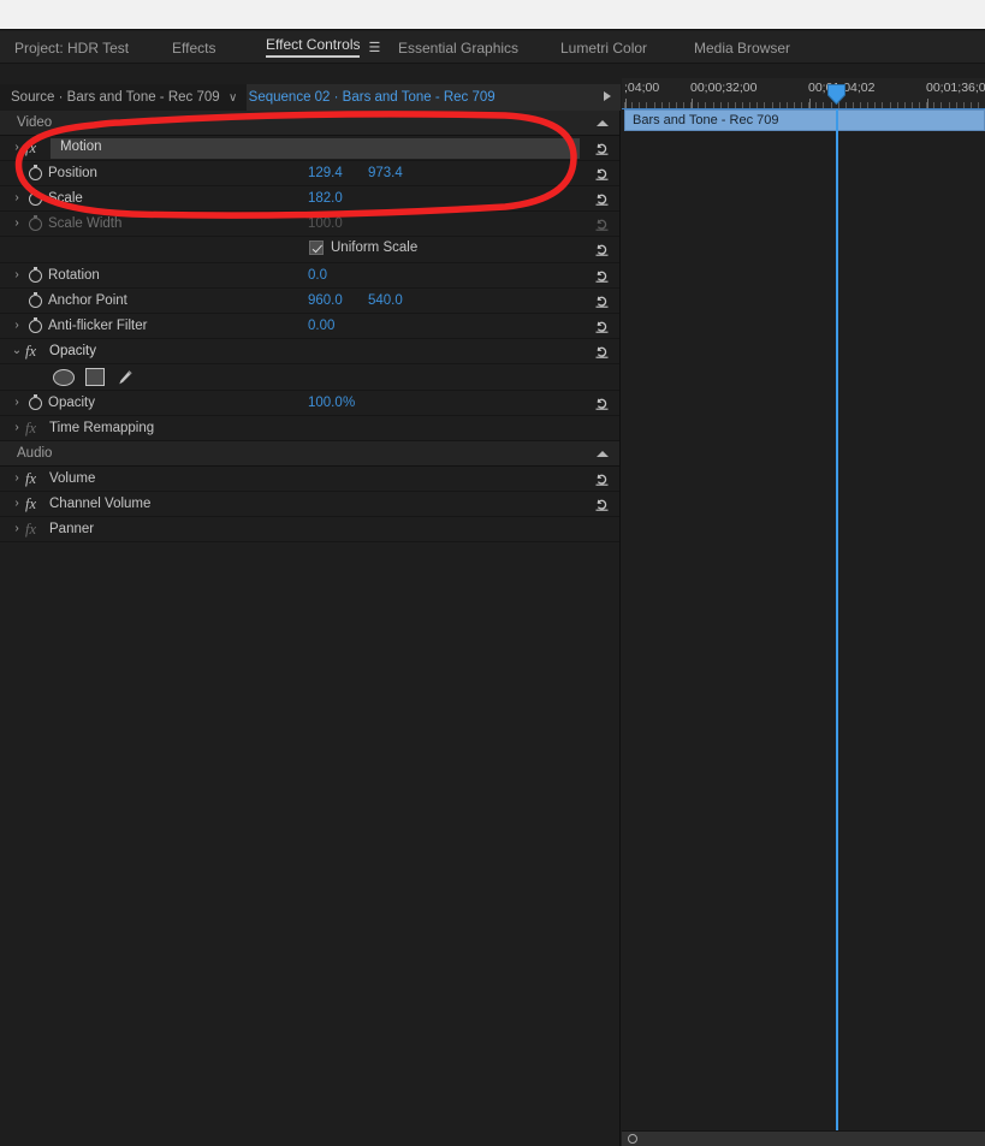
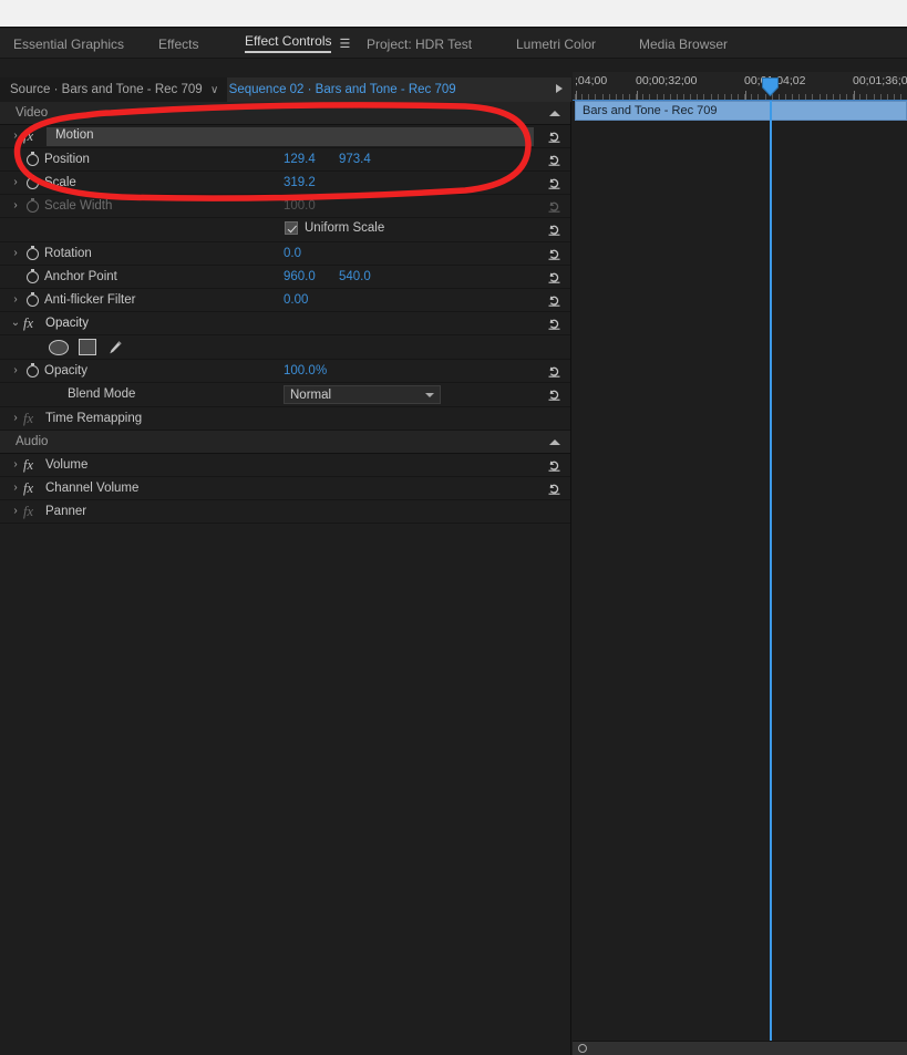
- Project: HDR Test
+ Essential Graphics
  Effects
  Effect Controls
  ☰
- Essential Graphics
+ Project: HDR Test
  Lumetri Color
  Media Browser
  Source · Bars and Tone - Rec 709
  ∨
  Sequence 02 · Bars and Tone - Rec 709
  Video
  ›
  Motion
  Position
  129.4
  973.4
  ›
  cale
- 182.0
+ 319.2
  ›
  Scale Width
  100.0
  Uniform Scale
  ›
  Rotation
  0.0
  Anchor Point
  960.0
  540.0
  ›
  Anti-flicker Filter
  0.00
  ⌄
  fx
  Opacity
  ›
  Opacity
  100.0
  %
+ Blend Mode
+ Normal
  ›
  fx
  Time Remapping
  Audio
  ›
  fx
  Volume
  ›
  fx
  Channel Volume
  ›
  fx
  Panner
  ;04;00
  00;00;32;00
  00;04;02
  00;01;36;0
  Bars and Tone - Rec 709
